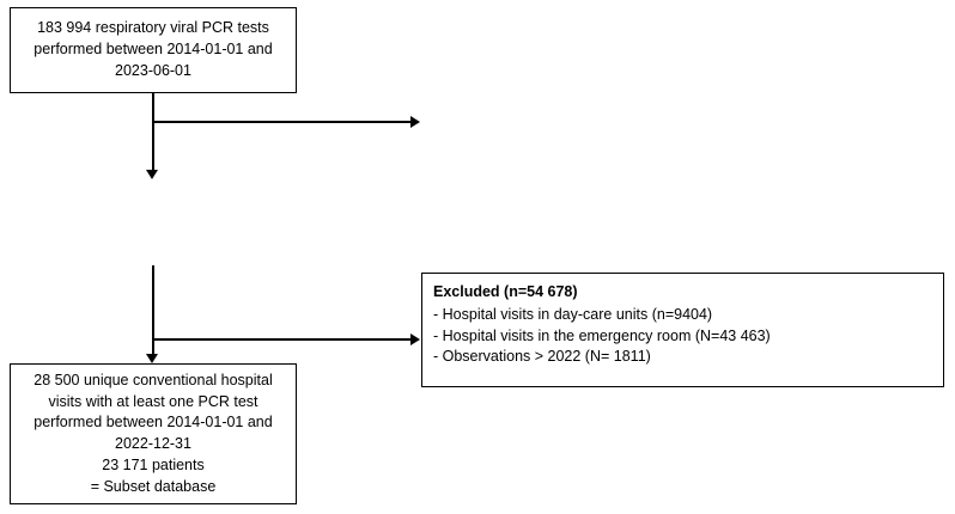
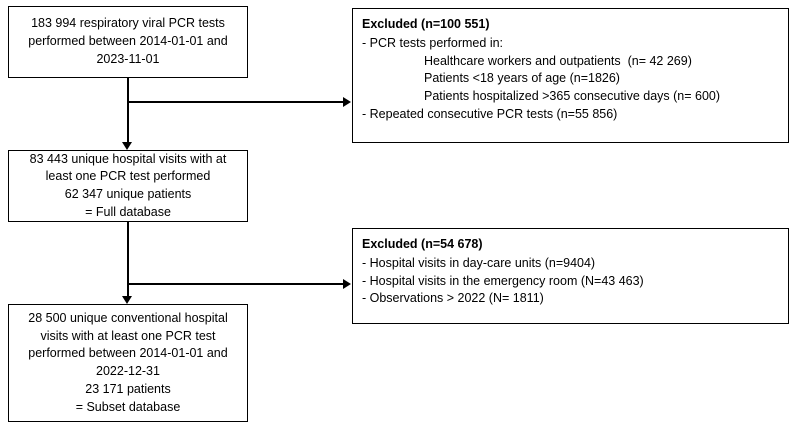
  183 994 respiratory viral PCR tests
  performed between 2014-01-01 and
- 2023-06-01
+ 2023-11-01
+ Excluded (n=100 551)
+ - PCR tests performed in:
+ Healthcare workers and outpatients (n= 42 269)
+ Patients <18 years of age (n=1826)
+ Patients hospitalized >365 consecutive days (n= 600)
+ - Repeated consecutive PCR tests (n=55 856)
+ 83 443 unique hospital visits with at
+ least one PCR test performed
+ 62 347 unique patients
+ = Full database
  Excluded (n=54 678)
  - Hospital visits in day-care units (n=9404)
  - Hospital visits in the emergency room (N=43 463)
  - Observations > 2022 (N= 1811)
  28 500 unique conventional hospital
  visits with at least one PCR test
  performed between 2014-01-01 and
  2022-12-31
  23 171 patients
  = Subset database
